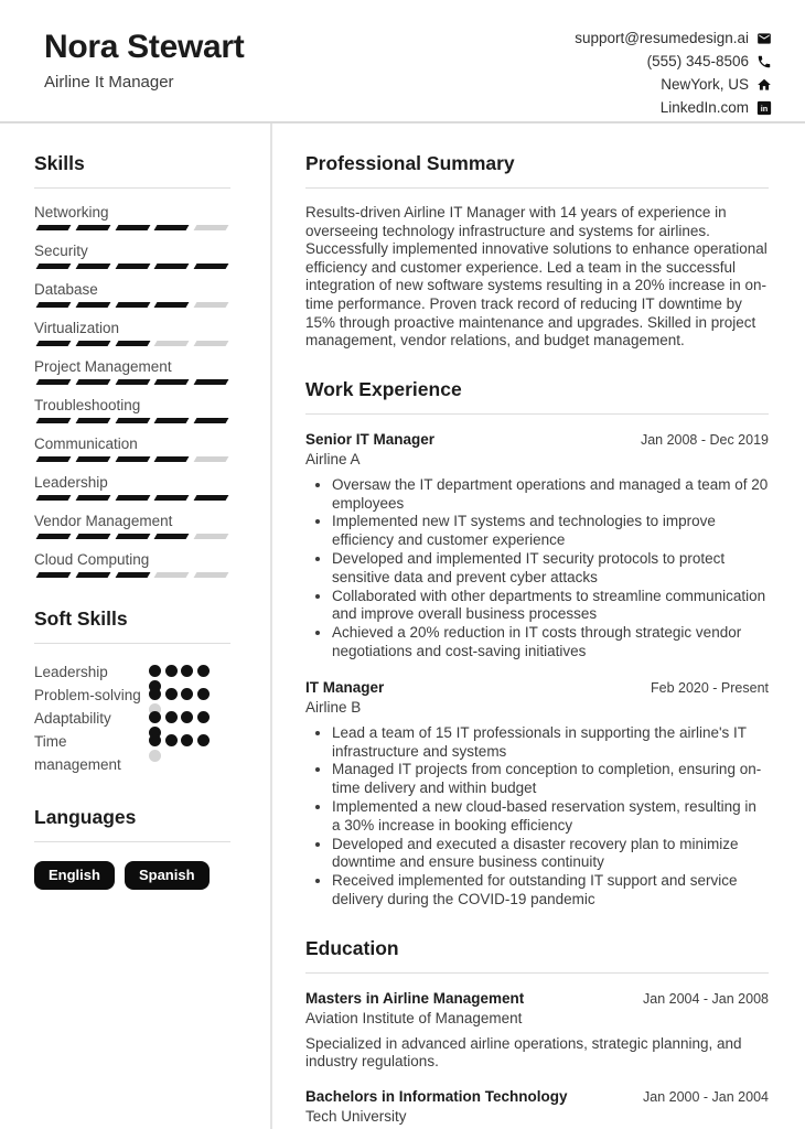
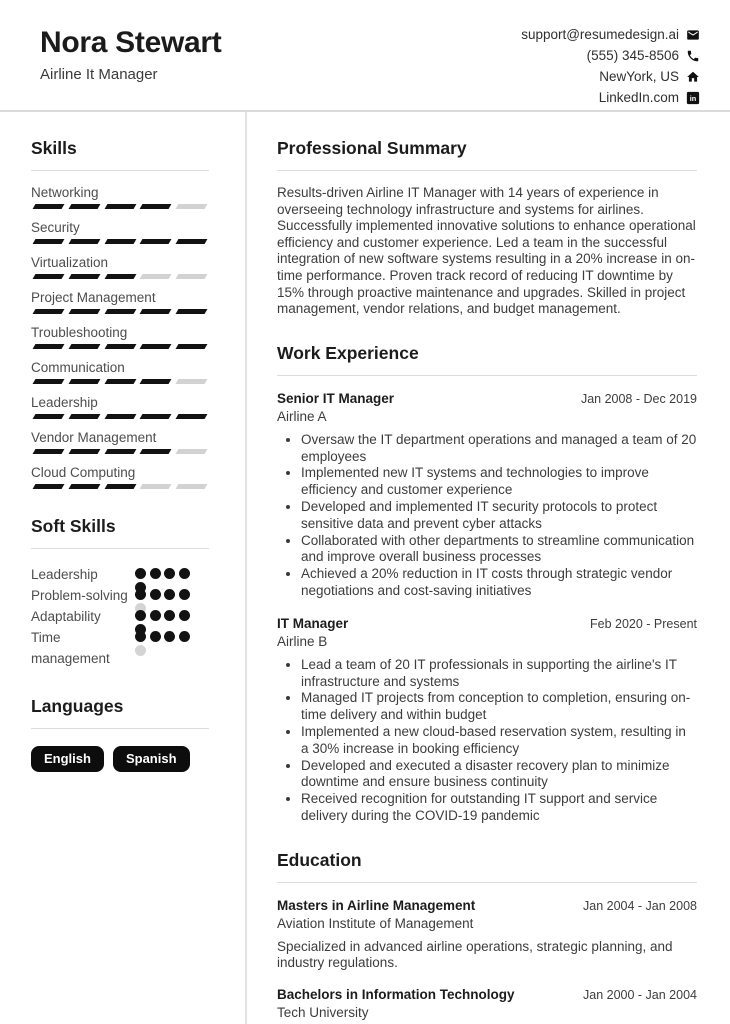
  Nora Stewart
  Airline It Manager
  support@resumedesign.ai
  (555) 345-8506
  NewYork, US
  LinkedIn.com
  in
  Skills
  Networking
  Security
- Database
  Virtualization
  Project Management
  Troubleshooting
  Communication
  Leadership
  Vendor Management
  Cloud Computing
  Soft Skills
  Leadership
  Problem-solving
  Adaptability
  Time management
  Languages
  English
  Spanish
  Professional Summary
  Results-driven Airline IT Manager with 14 years of experience in overseeing technology infrastructure and systems for airlines. Successfully implemented innovative solutions to enhance operational efficiency and customer experience. Led a team in the successful integration of new software systems resulting in a 20% increase in on-time performance. Proven track record of reducing IT downtime by 15% through proactive maintenance and upgrades. Skilled in project management, vendor relations, and budget management.
  Work Experience
  Senior IT Manager
  Jan 2008 - Dec 2019
  Airline A
  Oversaw the IT department operations and managed a team of 20 employees
  Implemented new IT systems and technologies to improve efficiency and customer experience
  Developed and implemented IT security protocols to protect sensitive data and prevent cyber attacks
  Collaborated with other departments to streamline communication and improve overall business processes
  Achieved a 20% reduction in IT costs through strategic vendor negotiations and cost-saving initiatives
  IT Manager
  Feb 2020 - Present
  Airline B
- Lead a team of 15 IT professionals in supporting the airline's IT infrastructure and systems
+ Lead a team of 20 IT professionals in supporting the airline's IT infrastructure and systems
  Managed IT projects from conception to completion, ensuring on-time delivery and within budget
  Implemented a new cloud-based reservation system, resulting in a 30% increase in booking efficiency
  Developed and executed a disaster recovery plan to minimize downtime and ensure business continuity
- Received implemented for outstanding IT support and service delivery during the COVID-19 pandemic
+ Received recognition for outstanding IT support and service delivery during the COVID-19 pandemic
  Education
  Masters in Airline Management
  Jan 2004 - Jan 2008
  Aviation Institute of Management
  Specialized in advanced airline operations, strategic planning, and industry regulations.
  Bachelors in Information Technology
  Jan 2000 - Jan 2004
  Tech University
